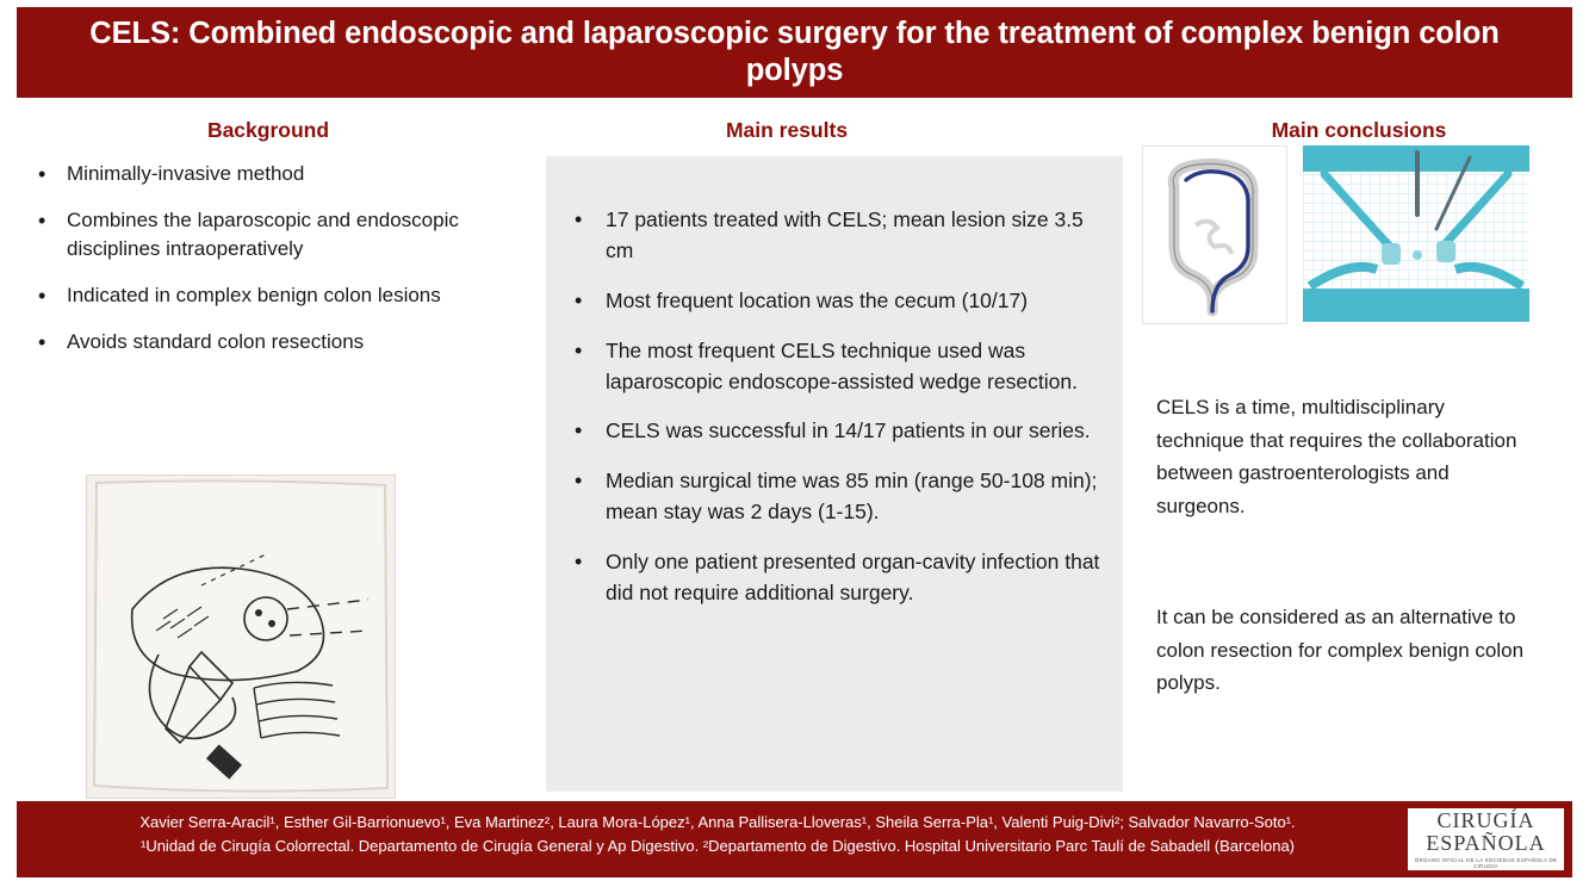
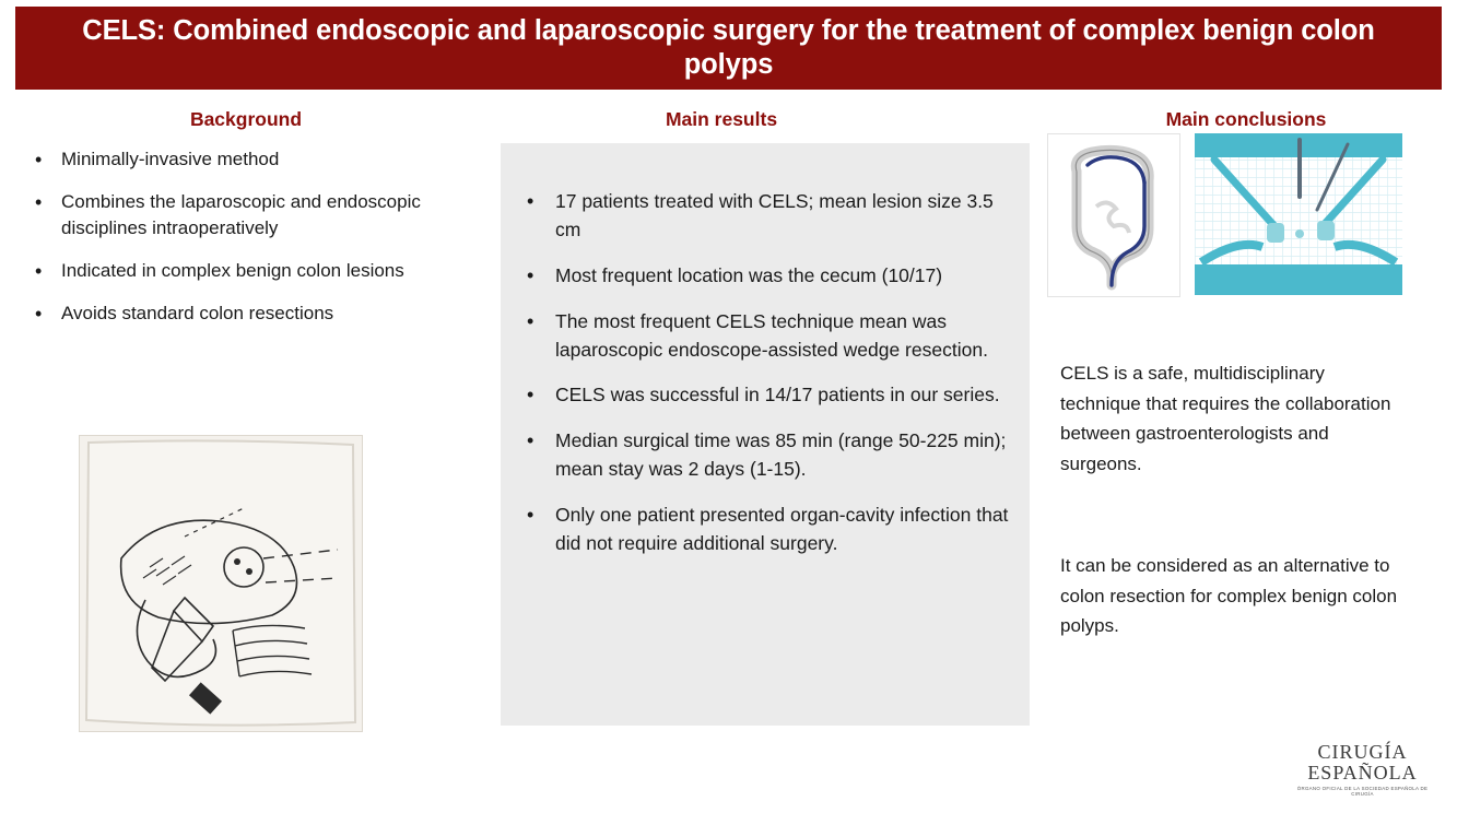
  CELS: Combined endoscopic and laparoscopic surgery for the treatment of complex benign colon polyps
  Background
  Main results
  Main conclusions
  Minimally-invasive method
  Combines the laparoscopic and endoscopic disciplines intraoperatively
  Indicated in complex benign colon lesions
  Avoids standard colon resections
  17 patients treated with CELS; mean lesion size 3.5 cm
  Most frequent location was the cecum (10/17)
- The most frequent CELS technique used was laparoscopic endoscope-assisted wedge resection.
+ The most frequent CELS technique mean was laparoscopic endoscope-assisted wedge resection.
  CELS was successful in 14/17 patients in our series.
- Median surgical time was 85 min (range 50-108 min); mean stay was 2 days (1-15).
+ Median surgical time was 85 min (range 50-225 min); mean stay was 2 days (1-15).
  Only one patient presented organ-cavity infection that did not require additional surgery.
- CELS is a time, multidisciplinary technique that requires the collaboration between gastroenterologists and surgeons.
+ CELS is a safe, multidisciplinary technique that requires the collaboration between gastroenterologists and surgeons.
  It can be considered as an alternative to colon resection for complex benign colon polyps.
- Xavier Serra-Aracil¹, Esther Gil-Barrionuevo¹, Eva Martinez², Laura Mora-López¹, Anna Pallisera-Lloveras¹, Sheila Serra-Pla¹, Valenti Puig-Divi²; Salvador Navarro-Soto¹.
- ¹Unidad de Cirugía Colorrectal. Departamento de Cirugía General y Ap Digestivo. ²Departamento de Digestivo. Hospital Universitario Parc Taulí de Sabadell (Barcelona)
  CIRUGÍA
  ESPAÑOLA
